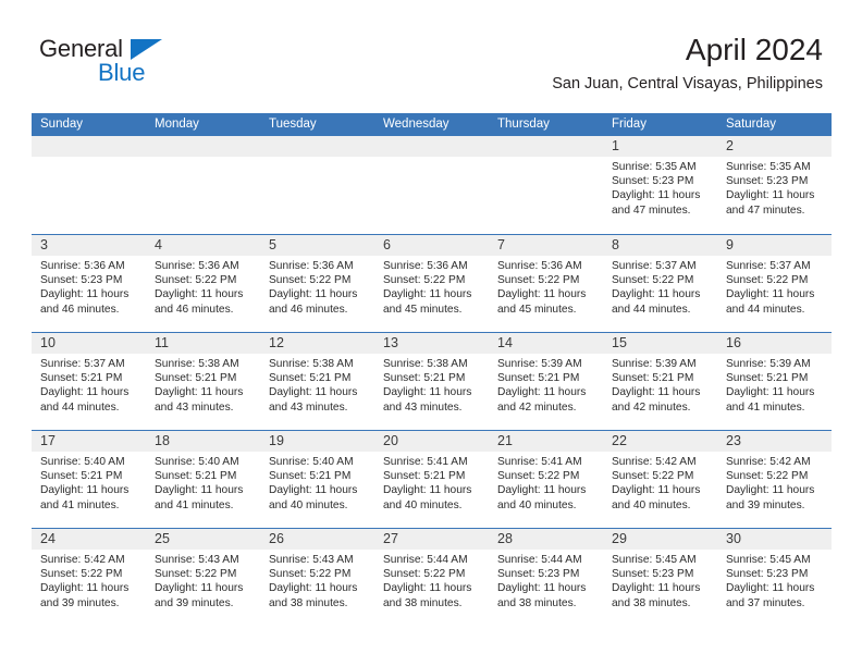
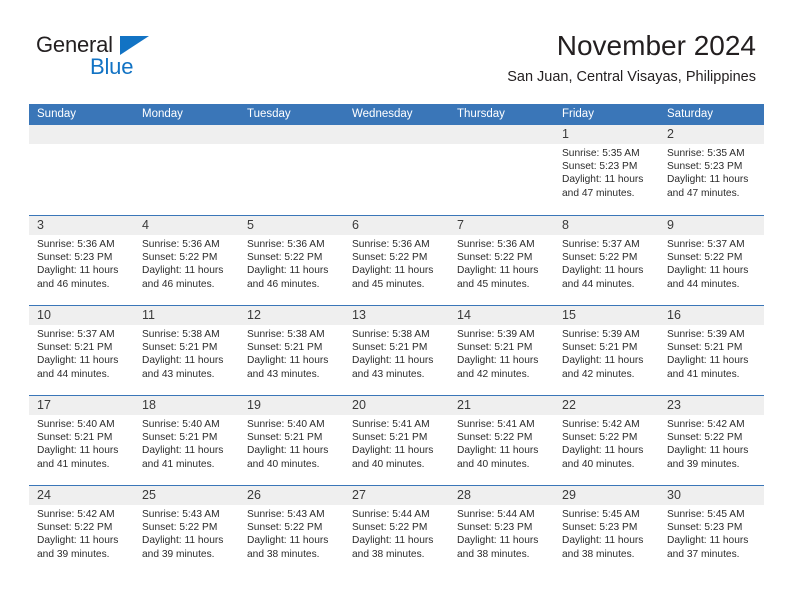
  General
  Blue
- April 2024
+ November 2024
  San Juan, Central Visayas, Philippines
  Sunday
  Monday
  Tuesday
  Wednesday
  Thursday
  Friday
  Saturday
  1
  Sunrise: 5:35 AM
  Sunset: 5:23 PM
  Daylight: 11 hours
  and 47 minutes.
  2
  Sunrise: 5:35 AM
  Sunset: 5:23 PM
  Daylight: 11 hours
  and 47 minutes.
  3
  Sunrise: 5:36 AM
  Sunset: 5:23 PM
  Daylight: 11 hours
  and 46 minutes.
  4
  Sunrise: 5:36 AM
  Sunset: 5:22 PM
  Daylight: 11 hours
  and 46 minutes.
  5
  Sunrise: 5:36 AM
  Sunset: 5:22 PM
  Daylight: 11 hours
  and 46 minutes.
  6
  Sunrise: 5:36 AM
  Sunset: 5:22 PM
  Daylight: 11 hours
  and 45 minutes.
  7
  Sunrise: 5:36 AM
  Sunset: 5:22 PM
  Daylight: 11 hours
  and 45 minutes.
  8
  Sunrise: 5:37 AM
  Sunset: 5:22 PM
  Daylight: 11 hours
  and 44 minutes.
  9
  Sunrise: 5:37 AM
  Sunset: 5:22 PM
  Daylight: 11 hours
  and 44 minutes.
  10
  Sunrise: 5:37 AM
  Sunset: 5:21 PM
  Daylight: 11 hours
  and 44 minutes.
  11
  Sunrise: 5:38 AM
  Sunset: 5:21 PM
  Daylight: 11 hours
  and 43 minutes.
  12
  Sunrise: 5:38 AM
  Sunset: 5:21 PM
  Daylight: 11 hours
  and 43 minutes.
  13
  Sunrise: 5:38 AM
  Sunset: 5:21 PM
  Daylight: 11 hours
  and 43 minutes.
  14
  Sunrise: 5:39 AM
  Sunset: 5:21 PM
  Daylight: 11 hours
  and 42 minutes.
  15
  Sunrise: 5:39 AM
  Sunset: 5:21 PM
  Daylight: 11 hours
  and 42 minutes.
  16
  Sunrise: 5:39 AM
  Sunset: 5:21 PM
  Daylight: 11 hours
  and 41 minutes.
  17
  Sunrise: 5:40 AM
  Sunset: 5:21 PM
  Daylight: 11 hours
  and 41 minutes.
  18
  Sunrise: 5:40 AM
  Sunset: 5:21 PM
  Daylight: 11 hours
  and 41 minutes.
  19
  Sunrise: 5:40 AM
  Sunset: 5:21 PM
  Daylight: 11 hours
  and 40 minutes.
  20
  Sunrise: 5:41 AM
  Sunset: 5:21 PM
  Daylight: 11 hours
  and 40 minutes.
  21
  Sunrise: 5:41 AM
  Sunset: 5:22 PM
  Daylight: 11 hours
  and 40 minutes.
  22
  Sunrise: 5:42 AM
  Sunset: 5:22 PM
  Daylight: 11 hours
  and 40 minutes.
  23
  Sunrise: 5:42 AM
  Sunset: 5:22 PM
  Daylight: 11 hours
  and 39 minutes.
  24
  Sunrise: 5:42 AM
  Sunset: 5:22 PM
  Daylight: 11 hours
  and 39 minutes.
  25
  Sunrise: 5:43 AM
  Sunset: 5:22 PM
  Daylight: 11 hours
  and 39 minutes.
  26
  Sunrise: 5:43 AM
  Sunset: 5:22 PM
  Daylight: 11 hours
  and 38 minutes.
  27
  Sunrise: 5:44 AM
  Sunset: 5:22 PM
  Daylight: 11 hours
  and 38 minutes.
  28
  Sunrise: 5:44 AM
  Sunset: 5:23 PM
  Daylight: 11 hours
  and 38 minutes.
  29
  Sunrise: 5:45 AM
  Sunset: 5:23 PM
  Daylight: 11 hours
  and 38 minutes.
  30
  Sunrise: 5:45 AM
  Sunset: 5:23 PM
  Daylight: 11 hours
  and 37 minutes.
